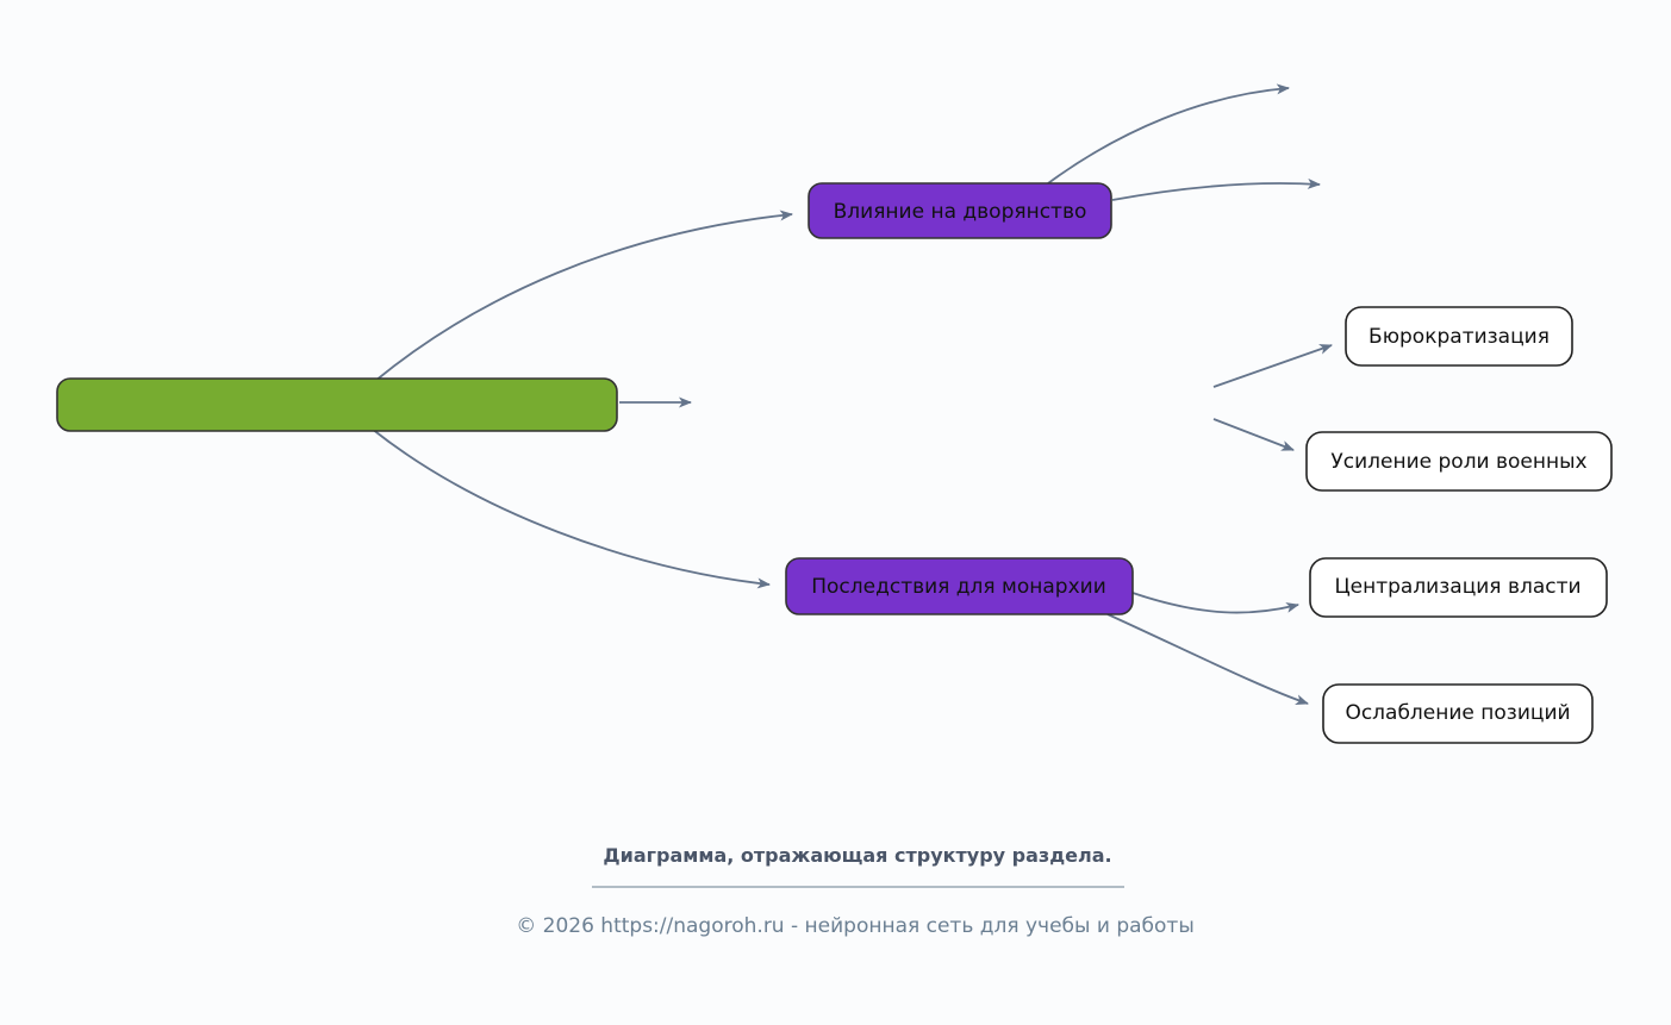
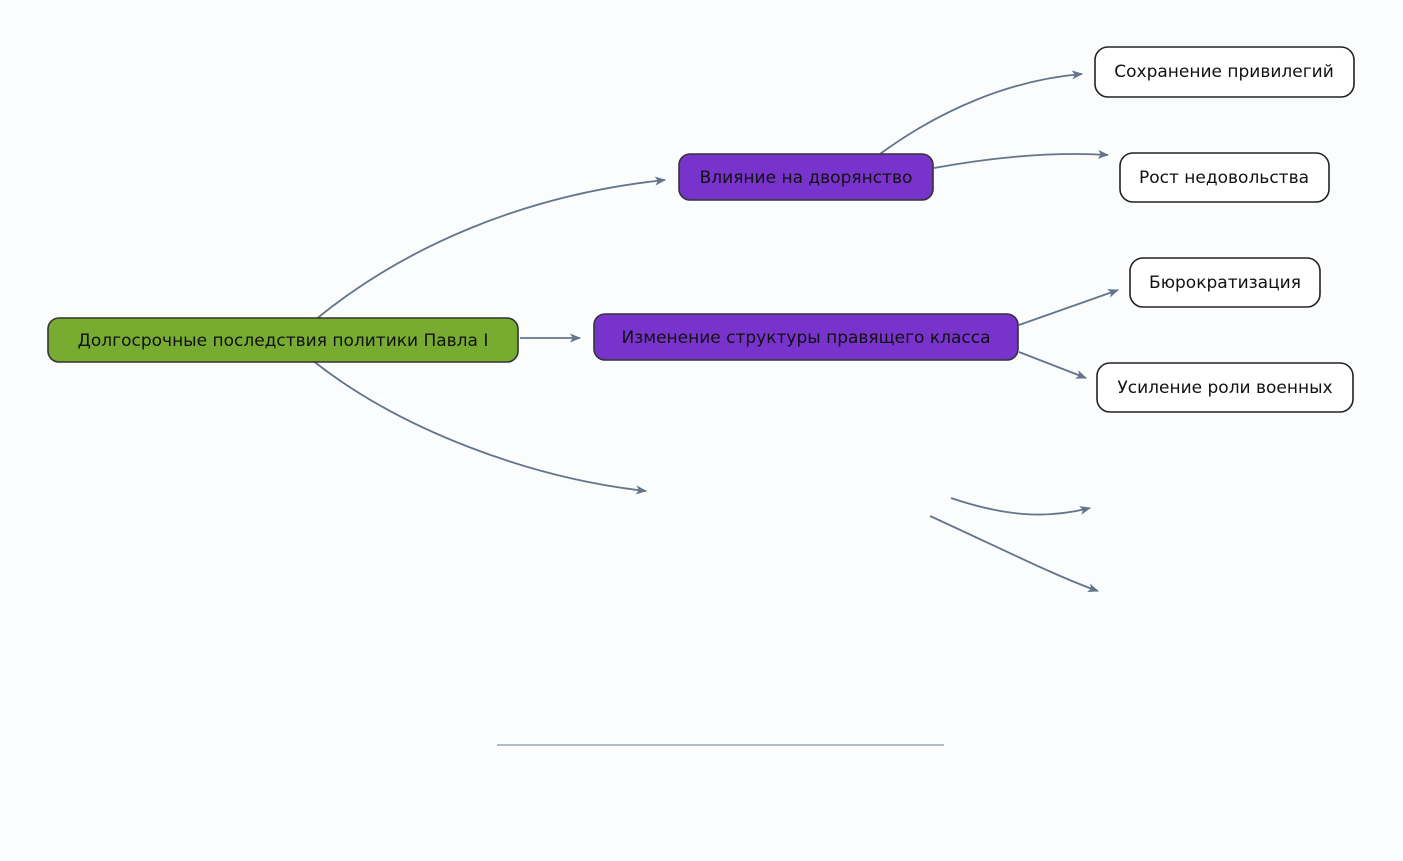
+ Долгосрочные последствия политики Павла I
  Влияние на дворянство
+ Сохранение привилегий
+ Рост недовольства
+ Изменение структуры правящего класса
  Бюрократизация
  Усиление роли военных
- Последствия для монархии
- Централизация власти
- Ослабление позиций
- Диаграмма, отражающая структуру раздела.
- © 2026 https://nagoroh.ru - нейронная сеть для учебы и работы
